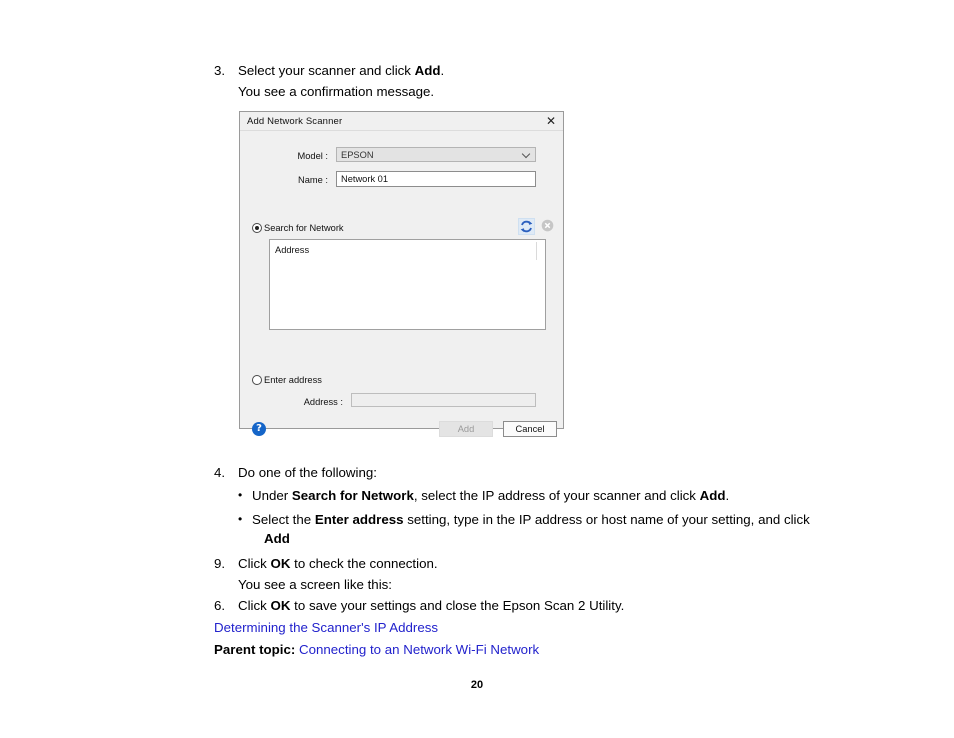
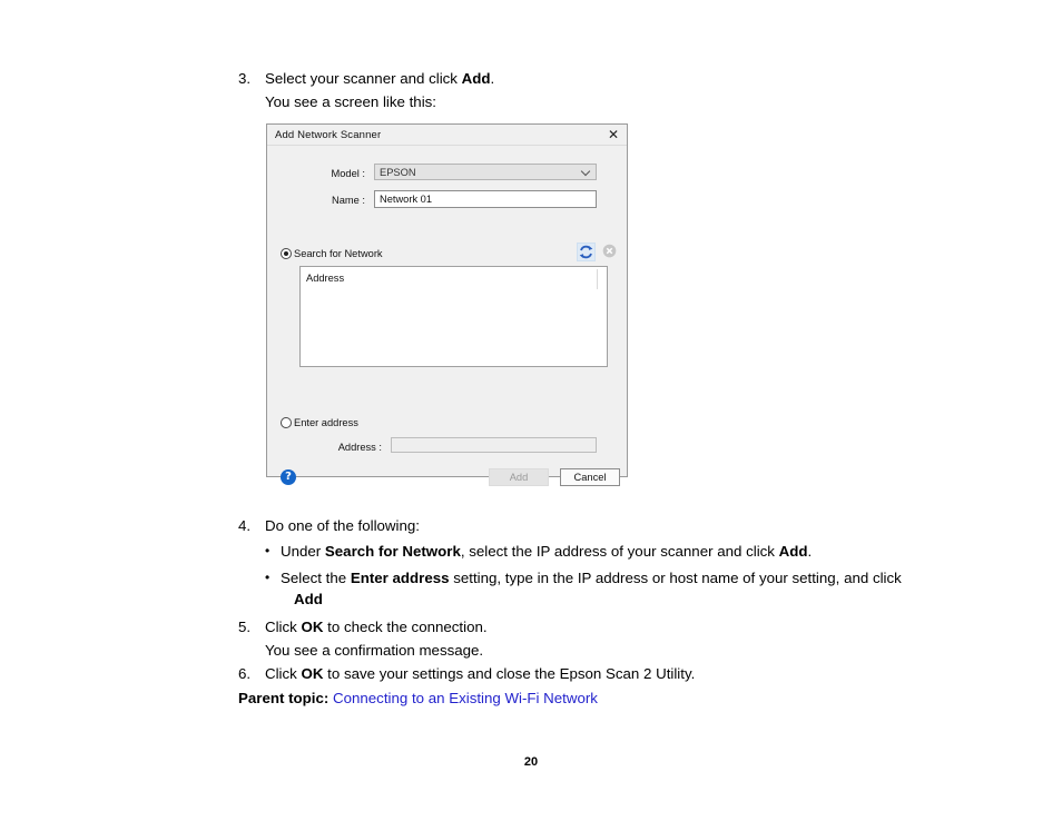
  3.
  Select your scanner and click Add.
- You see a confirmation message.
+ You see a screen like this:
  4.
  Do one of the following:
  •
  Under Search for Network, select the IP address of your scanner and click Add.
  •
  Select the Enter address setting, type in the IP address or host name of your setting, and click
  Add
- 9.
+ 5.
  Click OK to check the connection.
- You see a screen like this:
+ You see a confirmation message.
  6.
  Click OK to save your settings and close the Epson Scan 2 Utility.
- Determining the Scanner's IP Address
- Parent topic: Connecting to an Network Wi-Fi Network
+ Parent topic: Connecting to an Existing Wi-Fi Network
  Add Network Scanner
  ✕
  Model :
  EPSON
  Name :
  Network 01
  Search for Network
  Address
  Enter address
  Address :
  ?
  Add
  Cancel
  20
